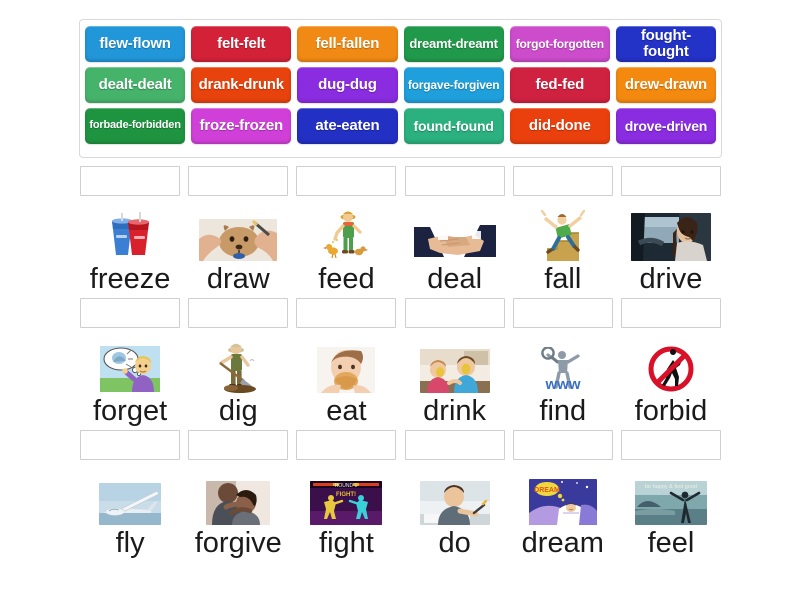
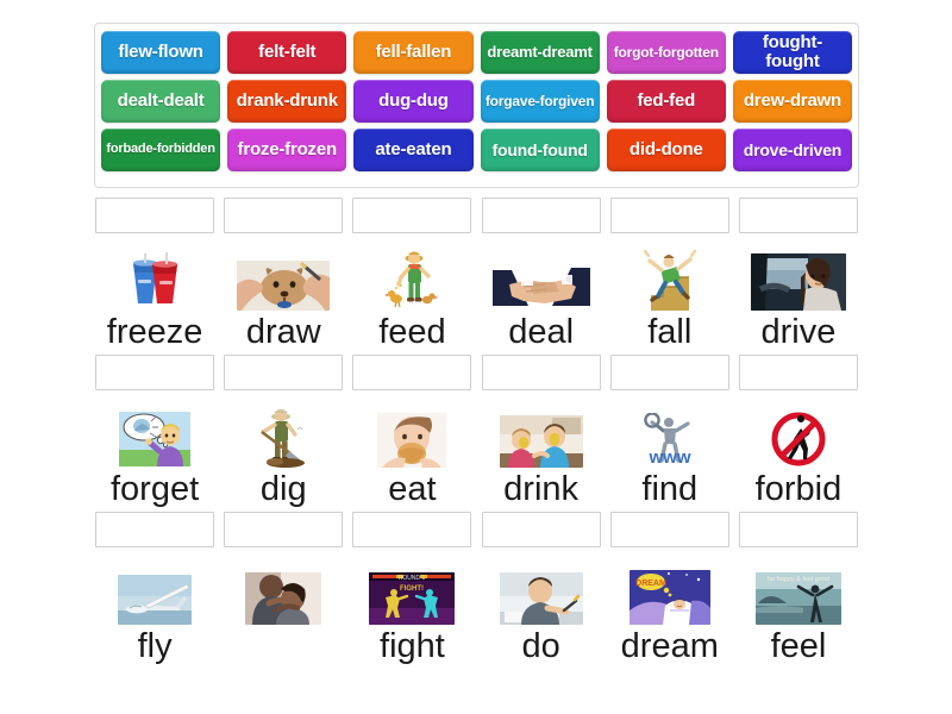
  flew-flown
  felt-felt
  fell-fallen
  dreamt-dreamt
  forgot-forgotten
  fought-fought
  dealt-dealt
  drank-drunk
  dug-dug
  forgave-forgiven
  fed-fed
  drew-drawn
  forbade-forbidden
  froze-frozen
  ate-eaten
  found-found
  did-done
  drove-driven
  freeze
  draw
  feed
  deal
  fall
  drive
  forget
  dig
  eat
  drink
  www
  find
  forbid
  fly
- forgive
  fight
  do
  dream
  feel
